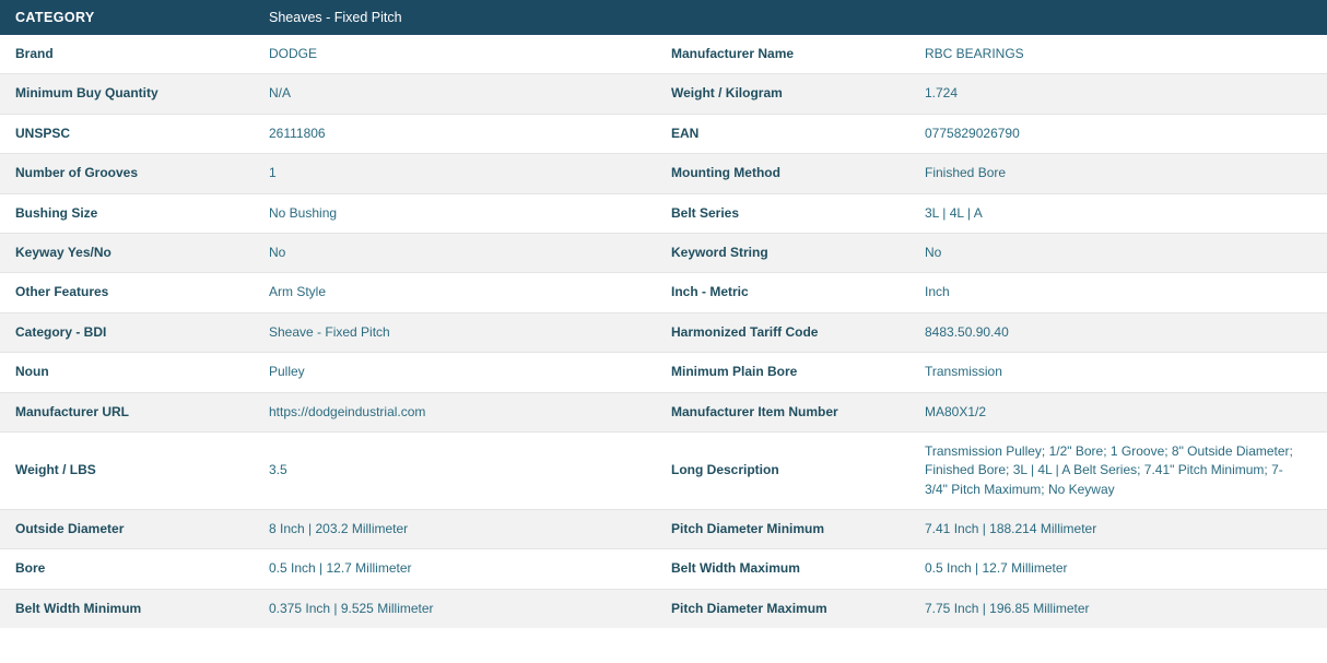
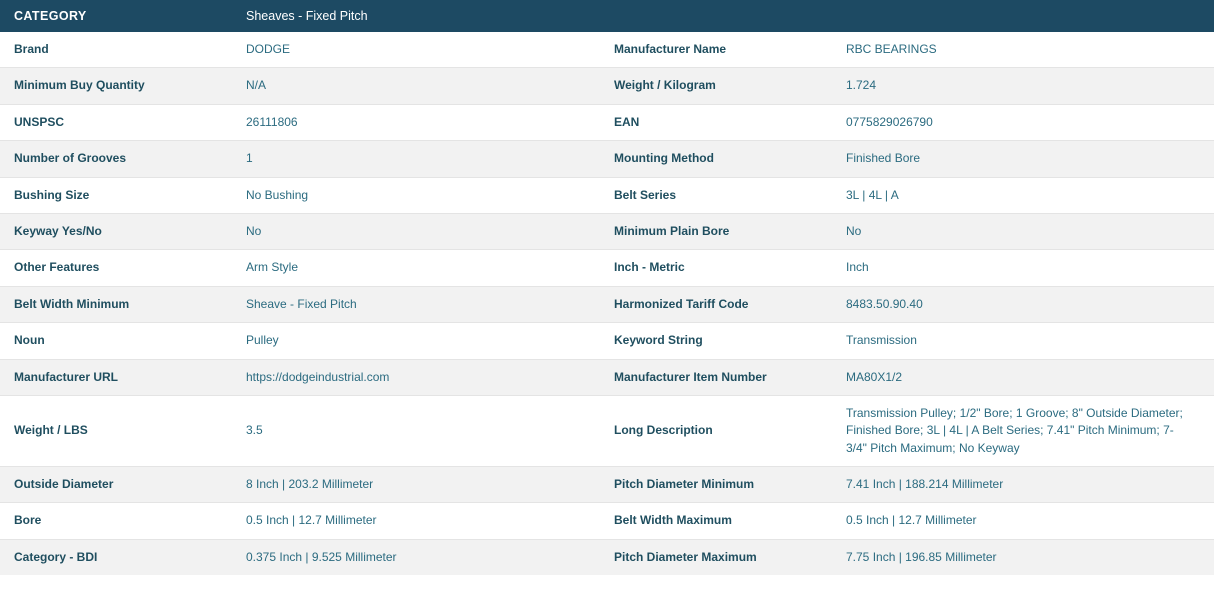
  CATEGORY	Sheaves - Fixed Pitch
  Brand	DODGE	Manufacturer Name	RBC BEARINGS
  Minimum Buy Quantity	N/A	Weight / Kilogram	1.724
  UNSPSC	26111806	EAN	0775829026790
  Number of Grooves	1	Mounting Method	Finished Bore
  Bushing Size	No Bushing	Belt Series	3L | 4L | A
- Keyway Yes/No	No	Keyword String	No
+ Keyway Yes/No	No	Minimum Plain Bore	No
  Other Features	Arm Style	Inch - Metric	Inch
- Category - BDI	Sheave - Fixed Pitch	Harmonized Tariff Code	8483.50.90.40
+ Belt Width Minimum	Sheave - Fixed Pitch	Harmonized Tariff Code	8483.50.90.40
- Noun	Pulley	Minimum Plain Bore	Transmission
+ Noun	Pulley	Keyword String	Transmission
  Manufacturer URL	https://dodgeindustrial.com	Manufacturer Item Number	MA80X1/2
  Weight / LBS	3.5	Long Description	Transmission Pulley; 1/2" Bore; 1 Groove; 8" Outside Diameter; Finished Bore; 3L | 4L | A Belt Series; 7.41" Pitch Minimum; 7-3/4" Pitch Maximum; No Keyway
  Outside Diameter	8 Inch | 203.2 Millimeter	Pitch Diameter Minimum	7.41 Inch | 188.214 Millimeter
  Bore	0.5 Inch | 12.7 Millimeter	Belt Width Maximum	0.5 Inch | 12.7 Millimeter
- Belt Width Minimum	0.375 Inch | 9.525 Millimeter	Pitch Diameter Maximum	7.75 Inch | 196.85 Millimeter
+ Category - BDI	0.375 Inch | 9.525 Millimeter	Pitch Diameter Maximum	7.75 Inch | 196.85 Millimeter
